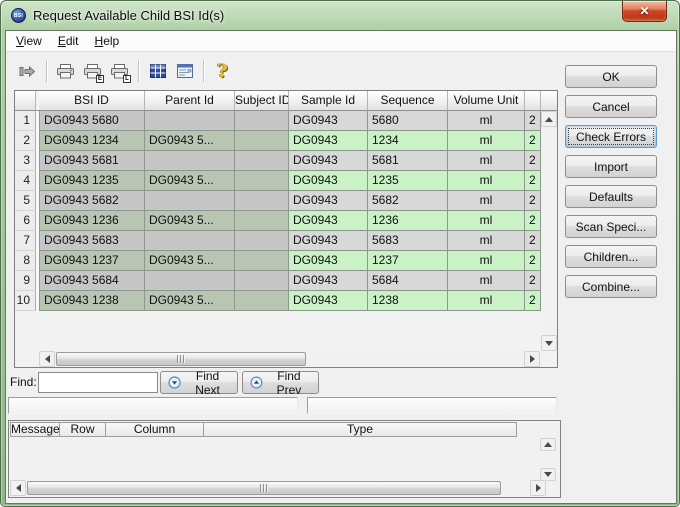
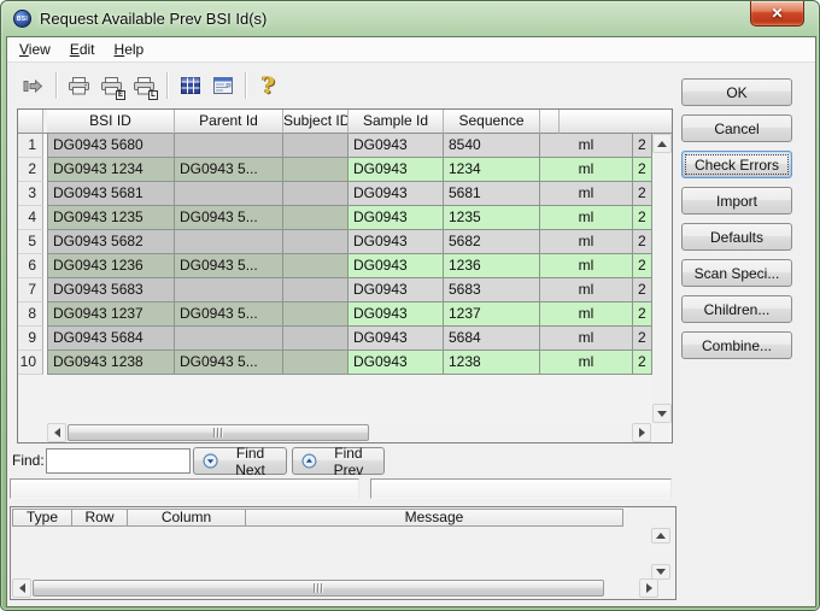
- Request Available Child BSI Id(s)
+ Request Available Prev BSI Id(s)
  ✕
  View
  Edit
  Help
  ?
  BSI ID
  Parent Id
  Subject ID
  Sample Id
  Sequence
- Volume Unit
  1
  DG0943 5680
  DG0943
- 5680
+ 8540
  ml
  2
  2
  DG0943 1234
  DG0943 5...
  DG0943
  1234
  ml
  2
  3
  DG0943 5681
  DG0943
  5681
  ml
  2
  4
  DG0943 1235
  DG0943 5...
  DG0943
  1235
  ml
  2
  5
  DG0943 5682
  DG0943
  5682
  ml
  2
  6
  DG0943 1236
  DG0943 5...
  DG0943
  1236
  ml
  2
  7
  DG0943 5683
  DG0943
  5683
  ml
  2
  8
  DG0943 1237
  DG0943 5...
  DG0943
  1237
  ml
  2
  9
  DG0943 5684
  DG0943
  5684
  ml
  2
  10
  DG0943 1238
  DG0943 5...
  DG0943
  1238
  ml
  2
  Find:
  Find Next
  Find Prev
- Message
+ Type
  Row
  Column
- Type
+ Message
  OK
  Cancel
  Check Errors
  Import
  Defaults
  Scan Speci...
  Children...
  Combine...
